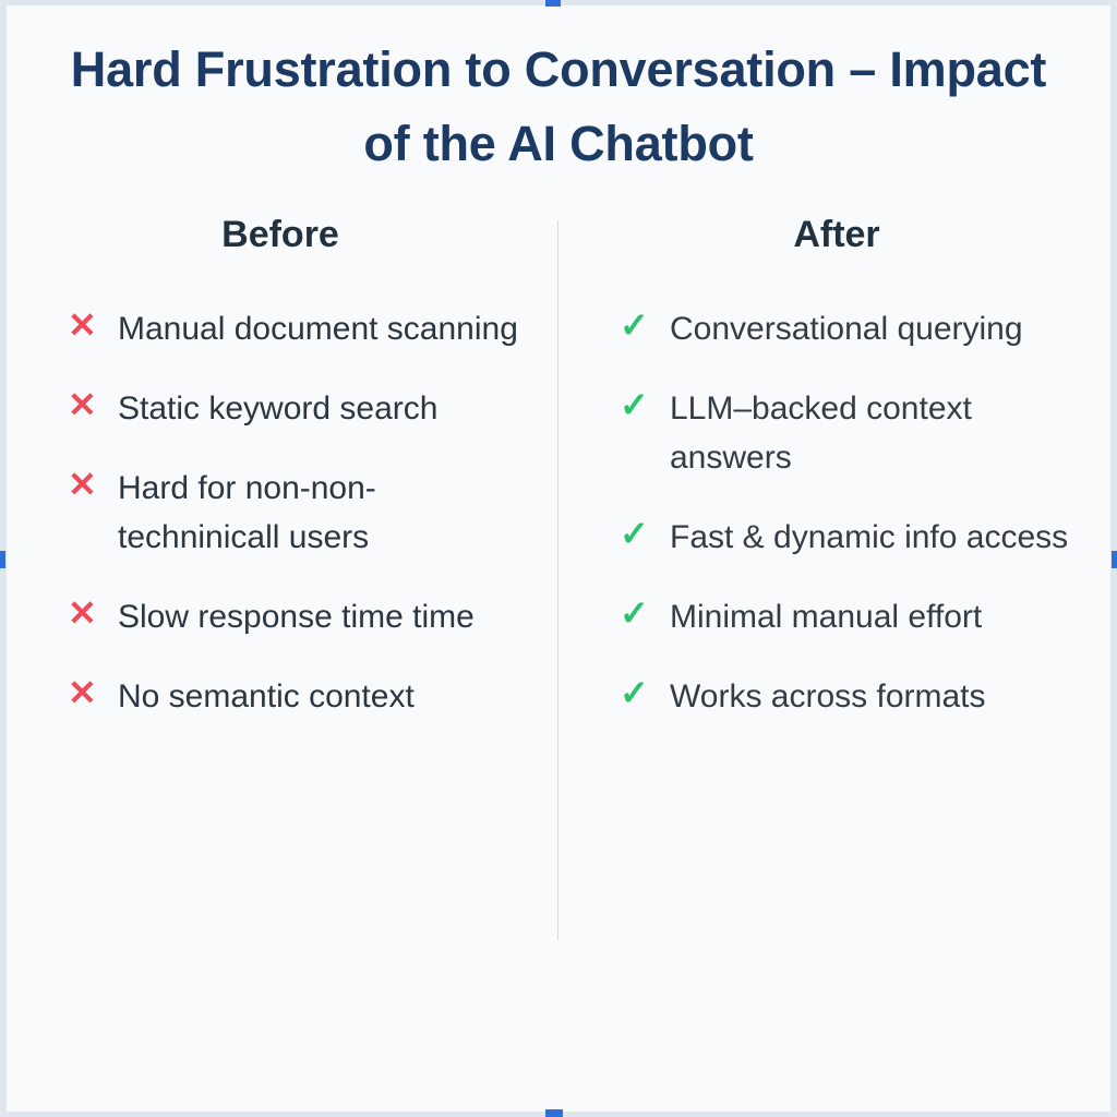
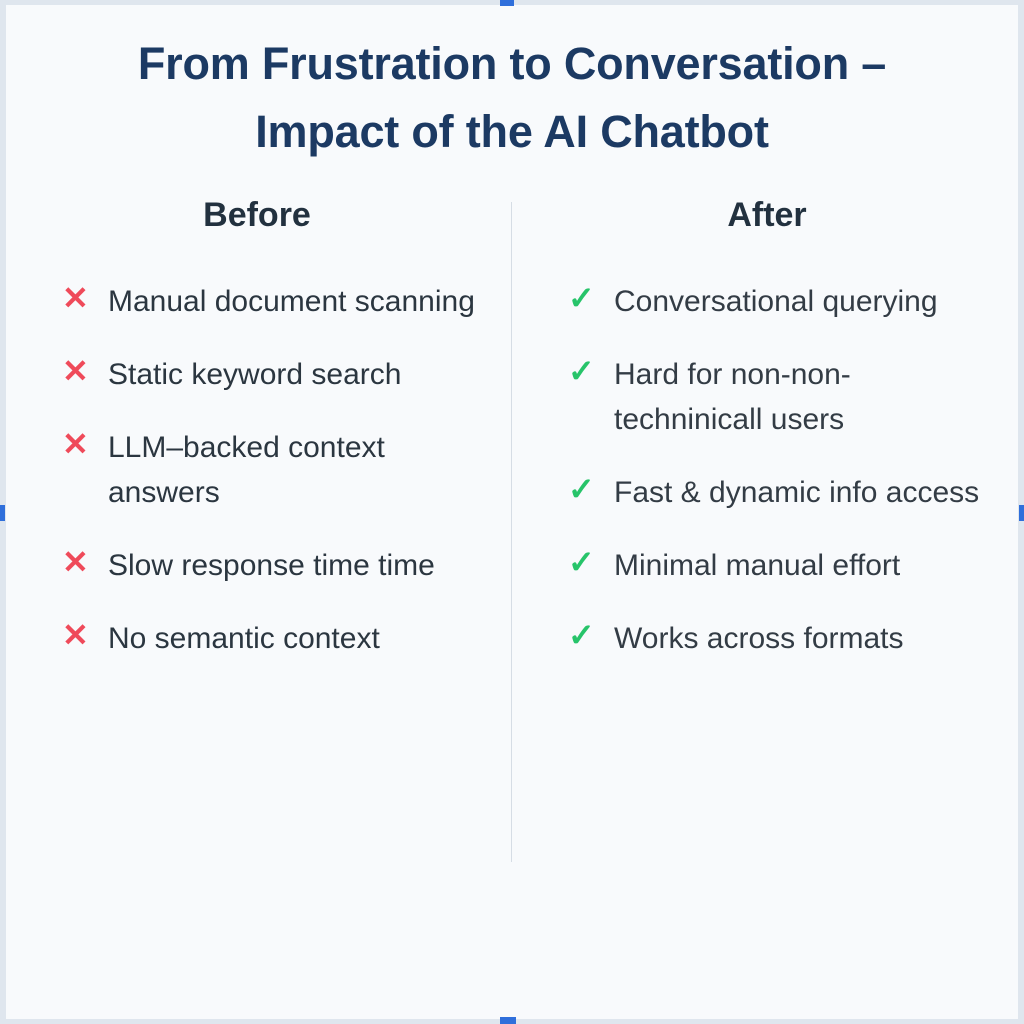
- Hard Frustration to Conversation – Impact of the AI Chatbot
+ From Frustration to Conversation – Impact of the AI Chatbot
  Before
  ✕
  Manual document scanning
  ✕
  Static keyword search
  ✕
- Hard for non-non-techninicall users
+ LLM–backed context answers
  ✕
  Slow response time time
  ✕
  No semantic context
  After
  ✓
  Conversational querying
  ✓
- LLM–backed context answers
+ Hard for non-non-techninicall users
  ✓
  Fast & dynamic info access
  ✓
  Minimal manual effort
  ✓
  Works across formats
